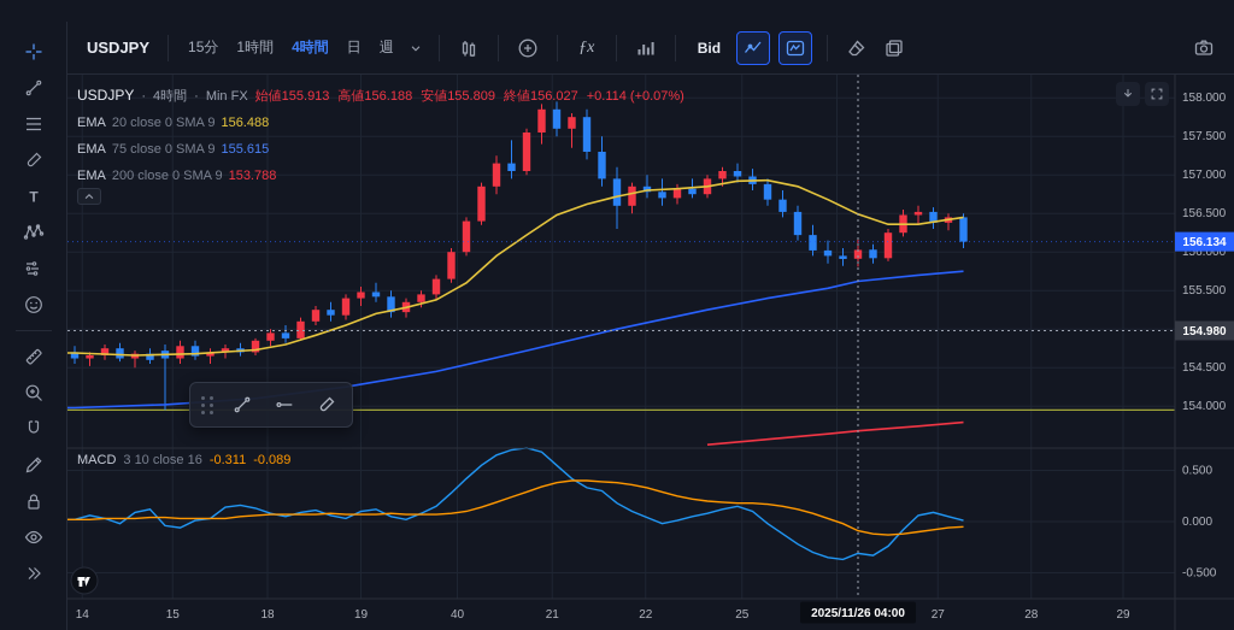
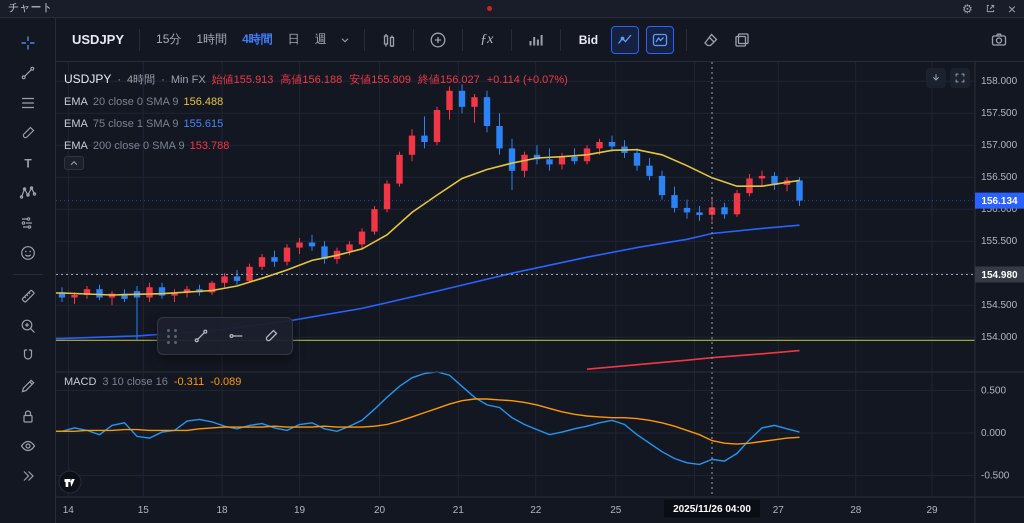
+ チャート
+ ⚙
+ ×
  T
  USDJPY
  15分
  1時間
  4時間
  日
  週
  ƒx
  Bid
  158.000
  157.500
  157.000
  156.500
  156.000
  155.500
  154.500
  154.000
  0.500
  0.000
  -0.500
  14
  15
  18
  19
- 40
+ 20
  21
  22
  25
  27
  28
  29
  154.980
  156.134
  2025/11/26 04:00
  USDJPY
  ·
  4時間
  ·
  Min FX
  始値155.913
  高値156.188
  安値155.809
  終値156.027
  +0.114 (+0.07%)
  EMA
  20 close 0 SMA 9
  156.488
  EMA
- 75 close 0 SMA 9
+ 75 close 1 SMA 9
  155.615
  EMA
  200 close 0 SMA 9
  153.788
  MACD
  3 10 close 16
  -0.311
  -0.089
